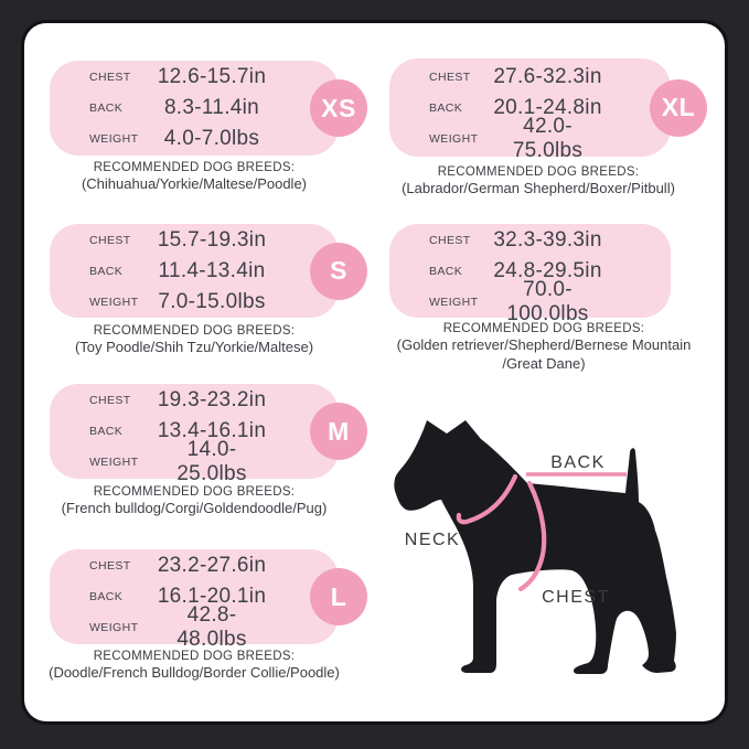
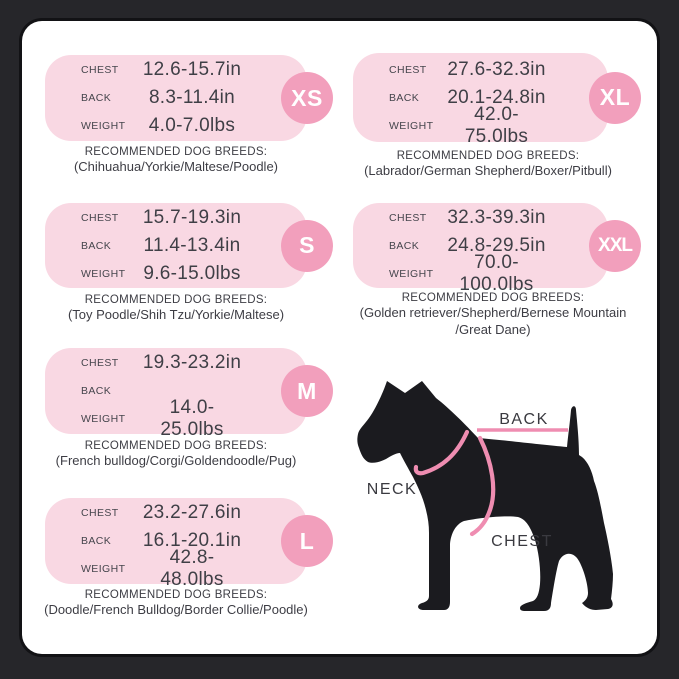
  CHEST
  12.6-15.7in
  BACK
  8.3-11.4in
  WEIGHT
  4.0-7.0lbs
  XS
  RECOMMENDED DOG BREEDS:
  (Chihuahua/Yorkie/Maltese/Poodle)
  CHEST
  15.7-19.3in
  BACK
  11.4-13.4in
  WEIGHT
- 7.0-15.0lbs
+ 9.6-15.0lbs
  S
  RECOMMENDED DOG BREEDS:
  (Toy Poodle/Shih Tzu/Yorkie/Maltese)
  CHEST
  19.3-23.2in
  BACK
- 13.4-16.1in
  WEIGHT
  14.0-25.0lbs
  M
  RECOMMENDED DOG BREEDS:
  (French bulldog/Corgi/Goldendoodle/Pug)
  CHEST
  23.2-27.6in
  BACK
  16.1-20.1in
  WEIGHT
  42.8-48.0lbs
  L
  RECOMMENDED DOG BREEDS:
  (Doodle/French Bulldog/Border Collie/Poodle)
  CHEST
  27.6-32.3in
  BACK
  20.1-24.8in
  WEIGHT
  42.0-75.0lbs
  XL
  RECOMMENDED DOG BREEDS:
  (Labrador/German Shepherd/Boxer/Pitbull)
  CHEST
  32.3-39.3in
  BACK
  24.8-29.5in
  WEIGHT
  70.0-100.0lbs
+ XXL
  RECOMMENDED DOG BREEDS:
  (Golden retriever/Shepherd/Bernese Mountain
  /Great Dane)
  BACK
  NECK
  CHEST
